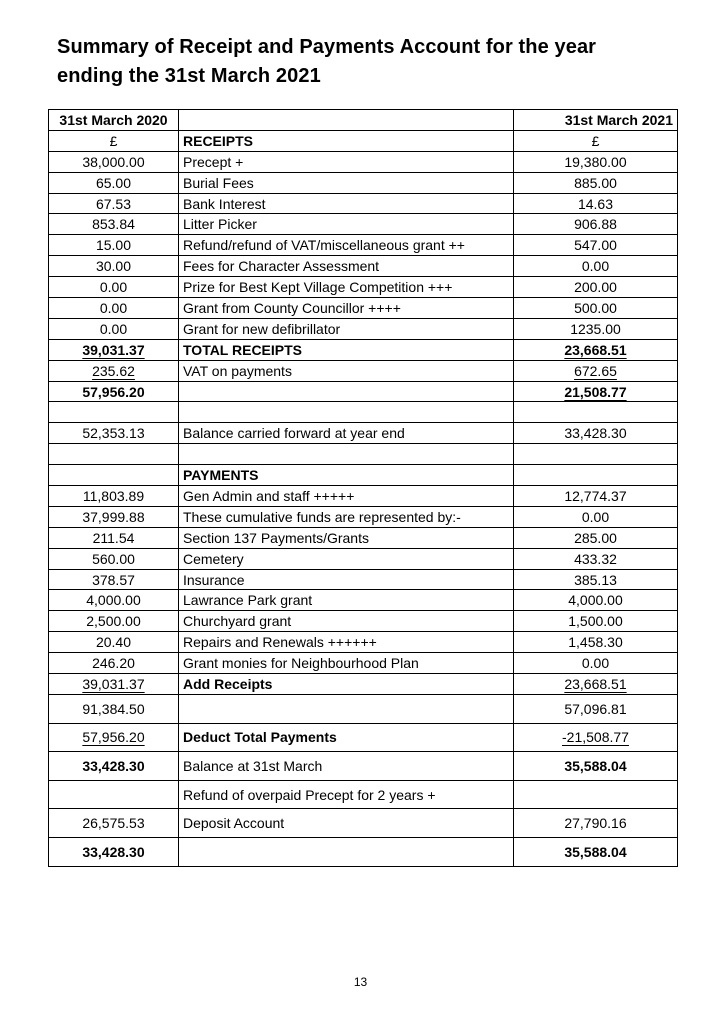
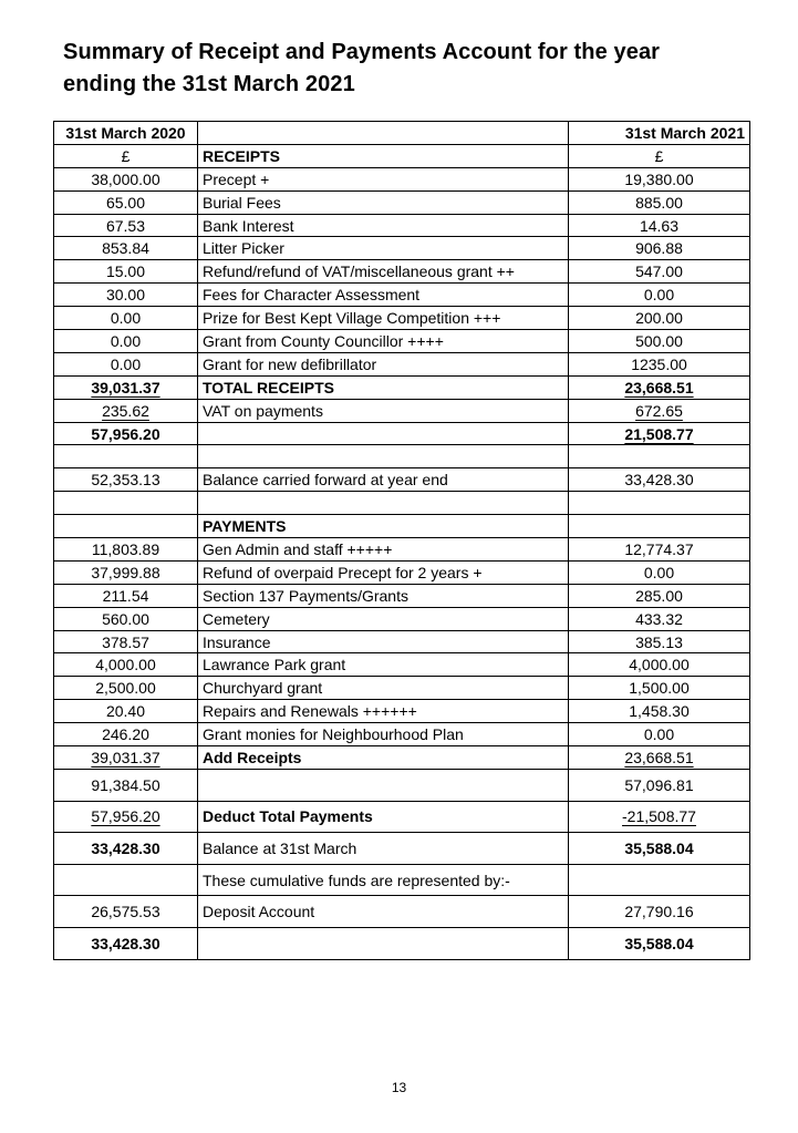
  Summary of Receipt and Payments Account for the year
  ending the 31st March 2021
  31st March 2020		31st March 2021
  £	RECEIPTS	£
  38,000.00	Precept +	19,380.00
  65.00	Burial Fees	885.00
  67.53	Bank Interest	14.63
  853.84	Litter Picker	906.88
  15.00	Refund/refund of VAT/miscellaneous grant ++	547.00
  30.00	Fees for Character Assessment	0.00
  0.00	Prize for Best Kept Village Competition +++	200.00
  0.00	Grant from County Councillor ++++	500.00
  0.00	Grant for new defibrillator	1235.00
  39,031.37	TOTAL RECEIPTS	23,668.51
  235.62	VAT on payments	672.65
  57,956.20		21,508.77
  52,353.13	Balance carried forward at year end	33,428.30
  	PAYMENTS
  11,803.89	Gen Admin and staff +++++	12,774.37
- 37,999.88	These cumulative funds are represented by:-	0.00
+ 37,999.88	Refund of overpaid Precept for 2 years +	0.00
  211.54	Section 137 Payments/Grants	285.00
  560.00	Cemetery	433.32
  378.57	Insurance	385.13
  4,000.00	Lawrance Park grant	4,000.00
  2,500.00	Churchyard grant	1,500.00
  20.40	Repairs and Renewals ++++++	1,458.30
  246.20	Grant monies for Neighbourhood Plan	0.00
  39,031.37	Add Receipts	23,668.51
  91,384.50		57,096.81
  57,956.20	Deduct Total Payments	-21,508.77
  33,428.30	Balance at 31st March	35,588.04
- 	Refund of overpaid Precept for 2 years +
+ 	These cumulative funds are represented by:-
  26,575.53	Deposit Account	27,790.16
  33,428.30		35,588.04
  13
